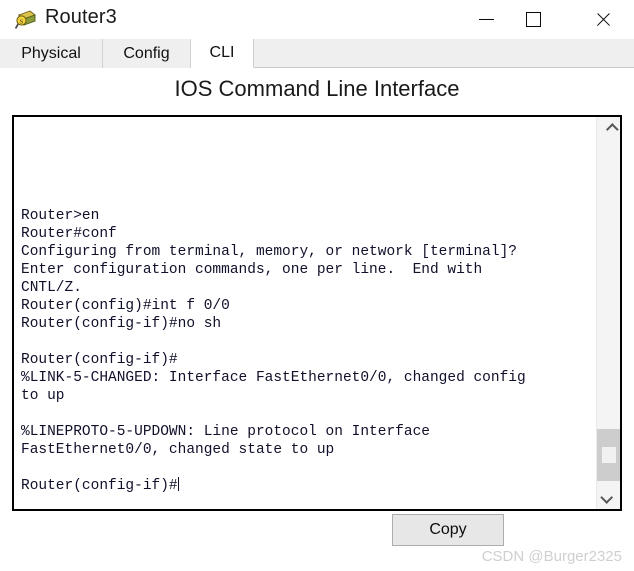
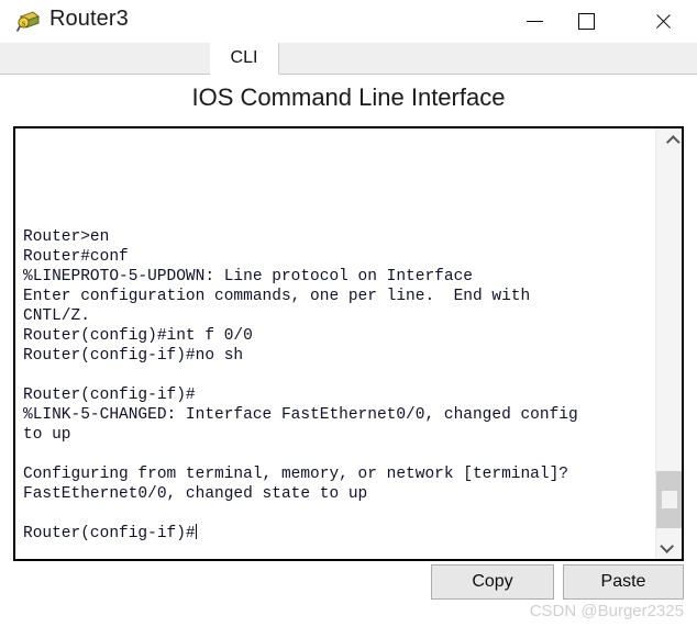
  Router3
- Physical
- Config
  CLI
  IOS Command Line Interface
  Router>en
  Router#conf
- Configuring from terminal, memory, or network [terminal]?
+ %LINEPROTO-5-UPDOWN: Line protocol on Interface
  Enter configuration commands, one per line. End with
  CNTL/Z.
  Router(config)#int f 0/0
  Router(config-if)#no sh
  Router(config-if)#
  %LINK-5-CHANGED: Interface FastEthernet0/0, changed config
  to up
- %LINEPROTO-5-UPDOWN: Line protocol on Interface
+ Configuring from terminal, memory, or network [terminal]?
  FastEthernet0/0, changed state to up
  Router(config-if)#
  Copy
+ Paste
  CSDN @Burger2325
